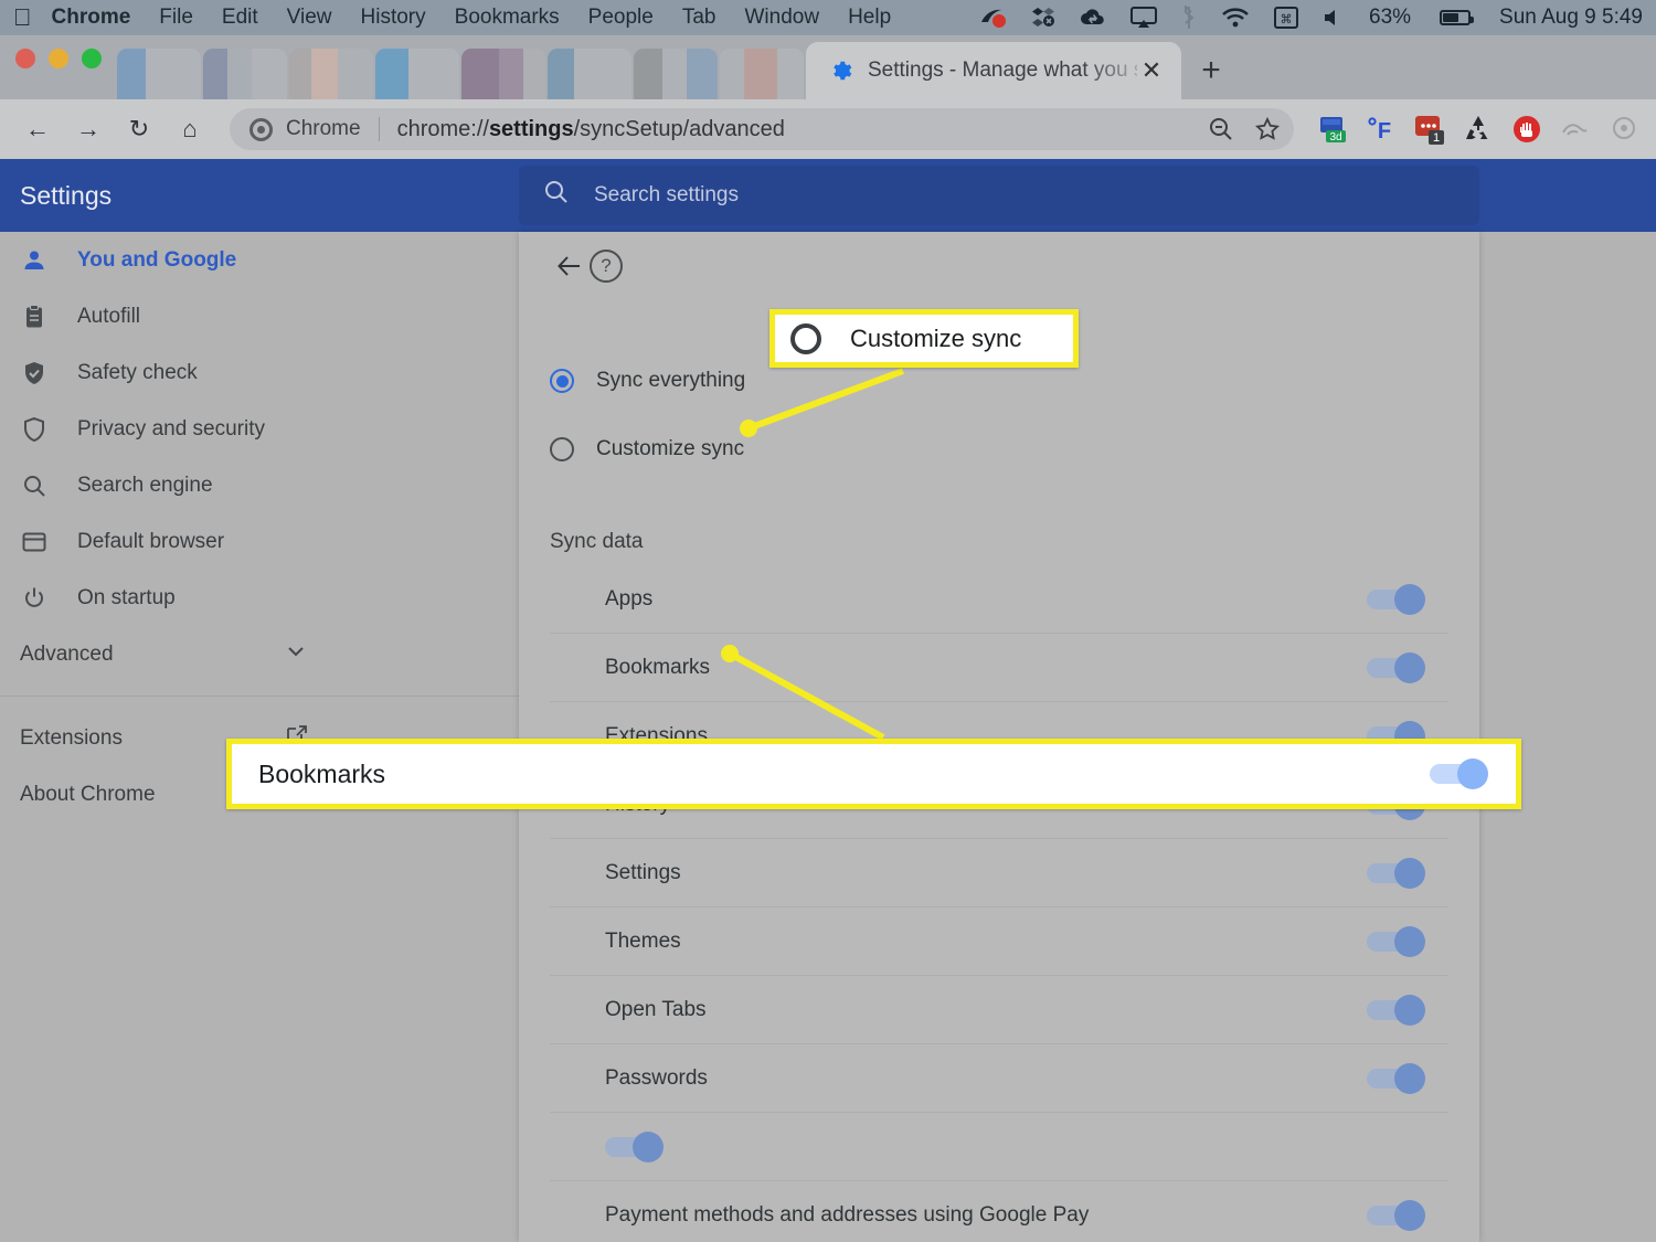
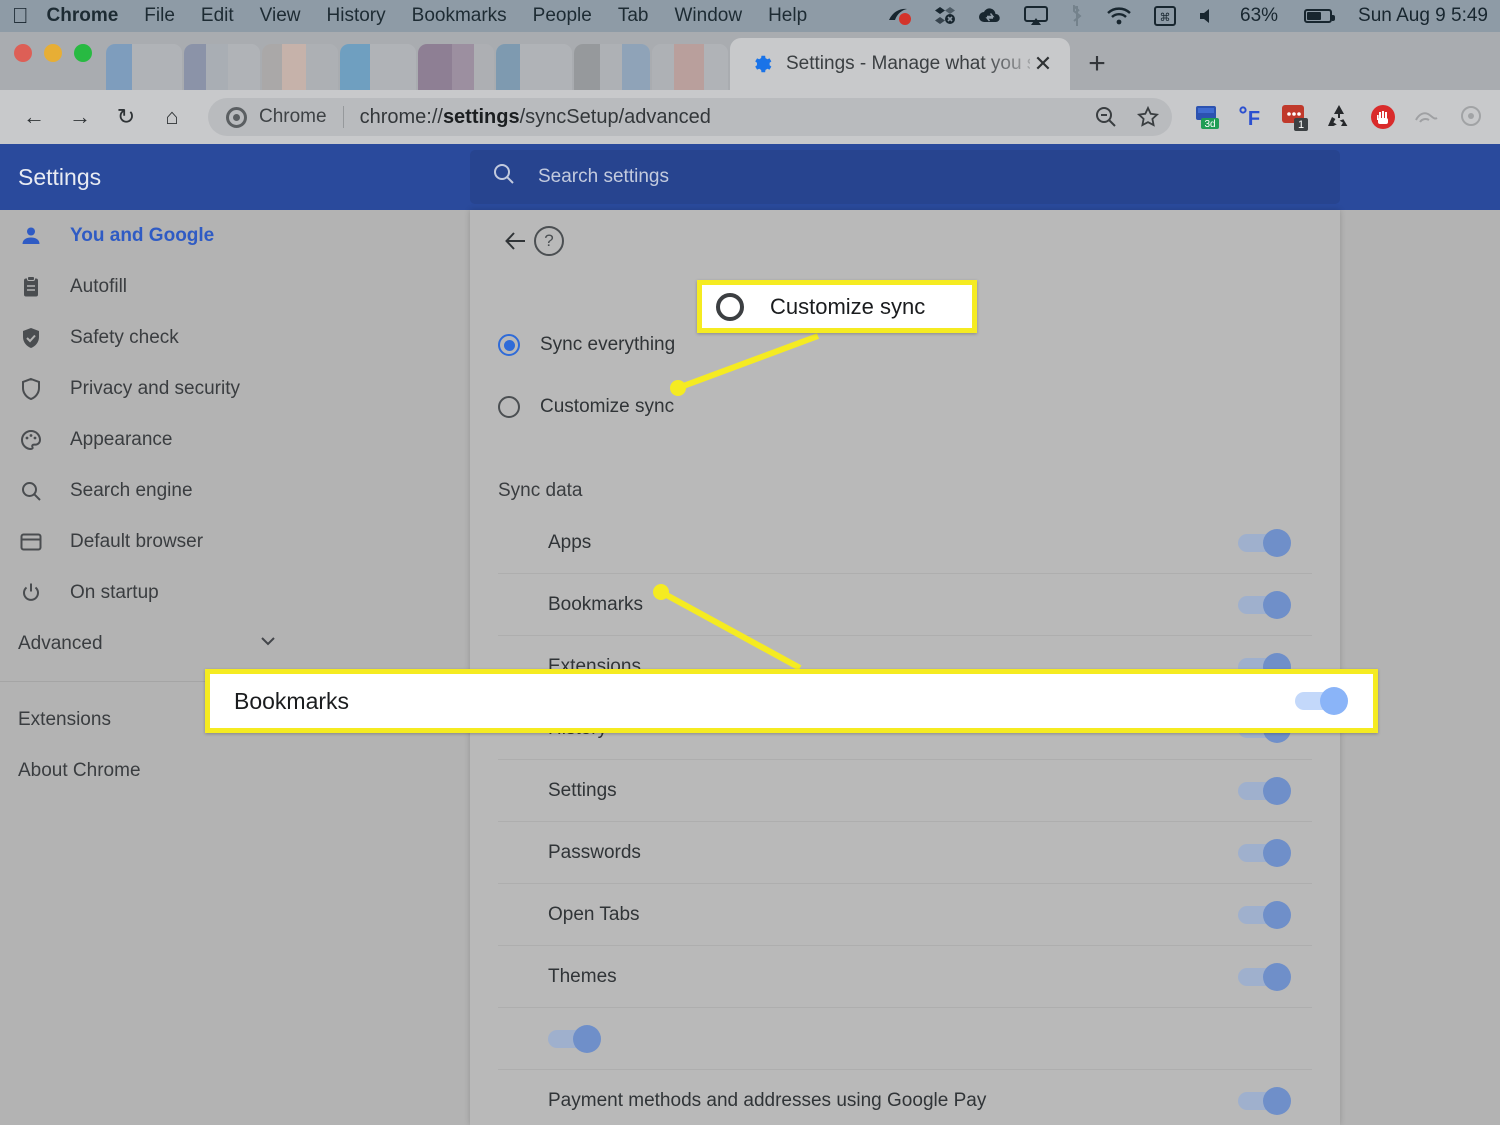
  
  Chrome
  File
  Edit
  View
  History
  Bookmarks
  People
  Tab
  Window
  Help
  ⌘
  63%
  Sun Aug 9 5:49
  Settings - Manage what you
  ✕
  +
  ←
  →
  ↻
  ⌂
  Chrome
  chrome://settings/syncSetup/advanced
  3d
  F
  1
  Settings
  Search settings
  You and Google
  Autofill
  Safety check
  Privacy and security
+ Appearance
  Search engine
  Default browser
  On startup
  Advanced
  Extensions
  About Chrome
  ?
  Sync everything
  Customize sync
  Sync data
  Apps
  Bookmarks
  Extensions
  Settings
- Themes
+ Passwords
  Open Tabs
- Passwords
+ Themes
  Payment methods and addresses using Google Pay
  Customize sync
  Bookmarks
